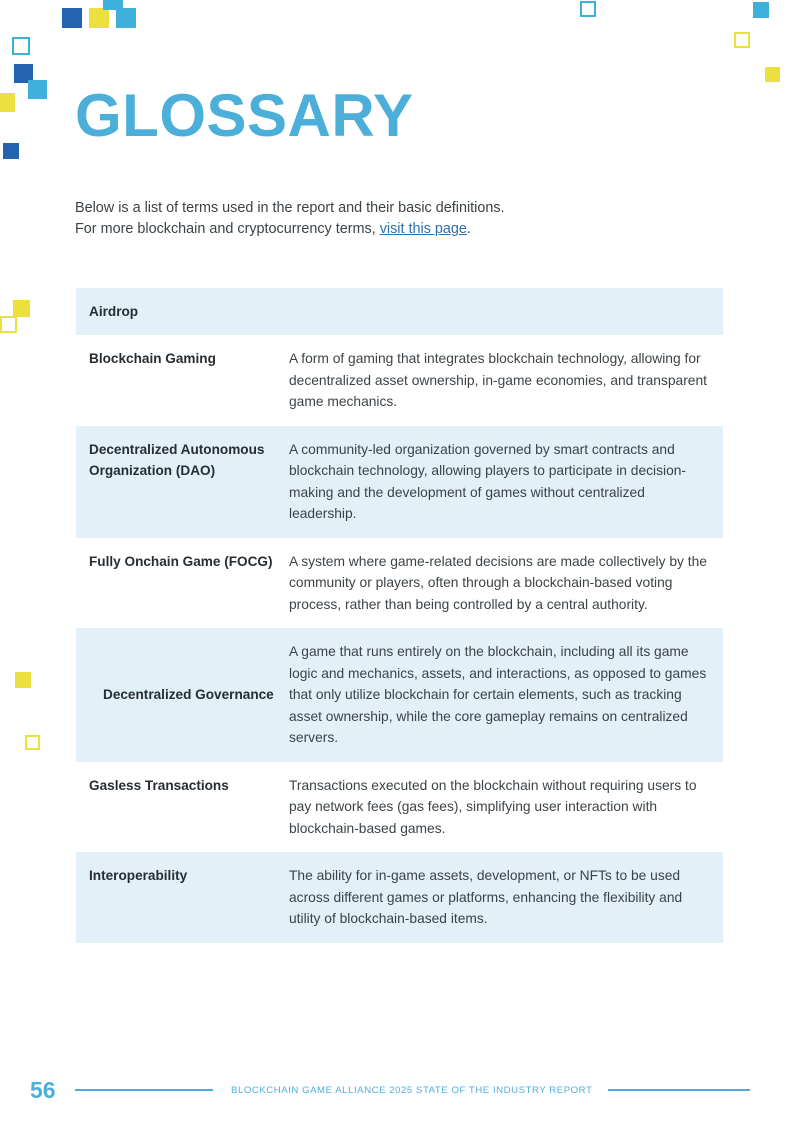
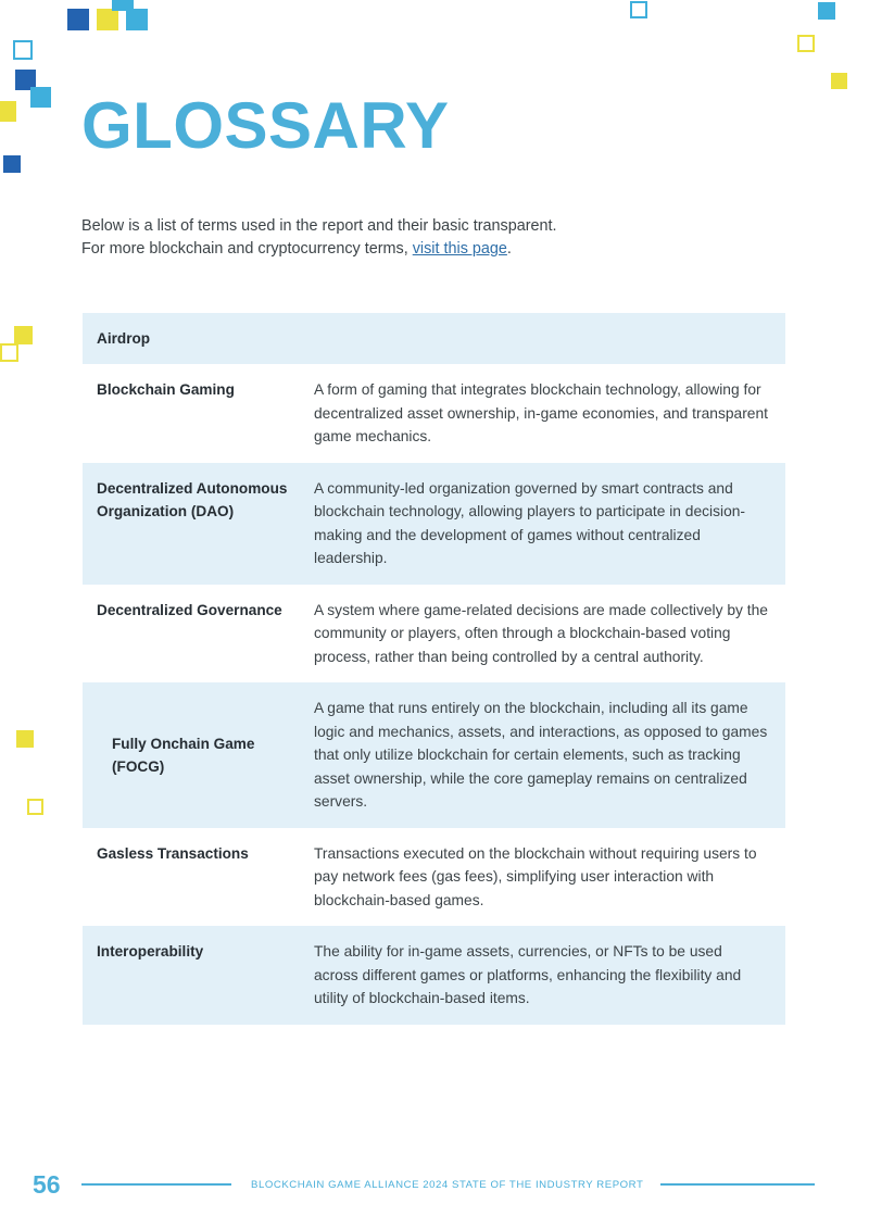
  GLOSSARY
- Below is a list of terms used in the report and their basic definitions.
+ Below is a list of terms used in the report and their basic transparent.
  For more blockchain and cryptocurrency terms, visit this page.
  Airdrop
  Blockchain Gaming
  A form of gaming that integrates blockchain technology, allowing for decentralized asset ownership, in-game economies, and transparent game mechanics.
  Decentralized Autonomous Organization (DAO)
  A community-led organization governed by smart contracts and blockchain technology, allowing players to participate in decision-making and the development of games without centralized leadership.
- Fully Onchain Game (FOCG)
+ Decentralized Governance
  A system where game-related decisions are made collectively by the community or players, often through a blockchain-based voting process, rather than being controlled by a central authority.
- Decentralized Governance
+ Fully Onchain Game (FOCG)
  A game that runs entirely on the blockchain, including all its game logic and mechanics, assets, and interactions, as opposed to games that only utilize blockchain for certain elements, such as tracking asset ownership, while the core gameplay remains on centralized servers.
  Gasless Transactions
  Transactions executed on the blockchain without requiring users to pay network fees (gas fees), simplifying user interaction with blockchain-based games.
  Interoperability
- The ability for in-game assets, development, or NFTs to be used across different games or platforms, enhancing the flexibility and utility of blockchain-based items.
+ The ability for in-game assets, currencies, or NFTs to be used across different games or platforms, enhancing the flexibility and utility of blockchain-based items.
  56
- BLOCKCHAIN GAME ALLIANCE 2025 STATE OF THE INDUSTRY REPORT
+ BLOCKCHAIN GAME ALLIANCE 2024 STATE OF THE INDUSTRY REPORT
